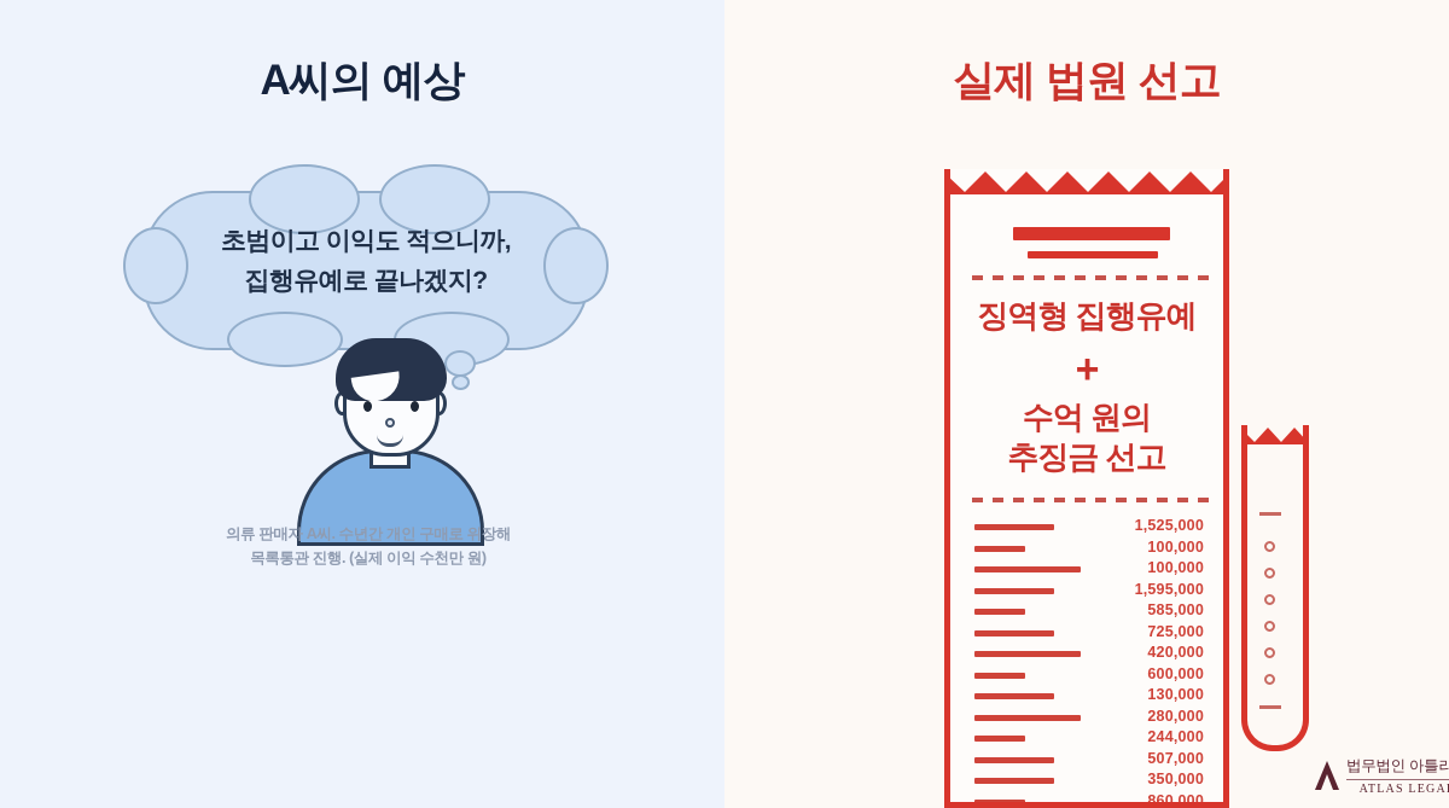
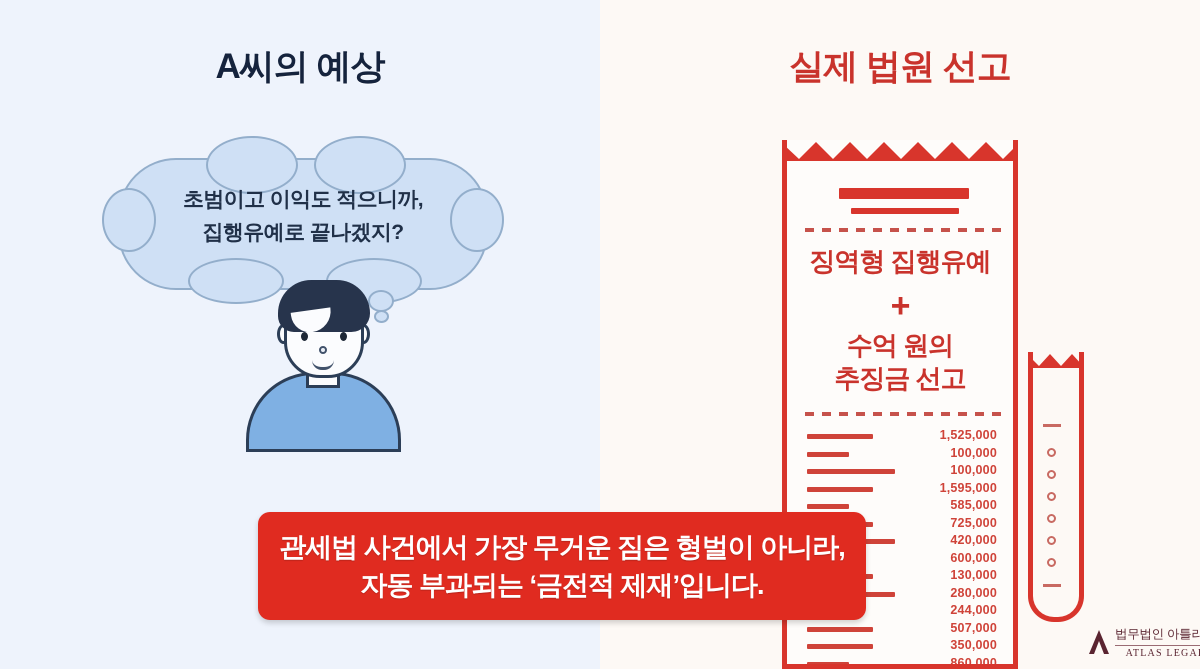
  A씨의 예상
  초범이고 이익도 적으니까,
  집행유예로 끝나겠지?
- 의류 판매자 A씨. 수년간 개인 구매로 위장해
- 목록통관 진행. (실제 이익 수천만 원)
  실제 법원 선고
  징역형 집행유예
  +
  수억 원의
  추징금 선고
  1,525,000
  100,000
  100,000
  1,595,000
  585,000
  725,000
  420,000
  600,000
  130,000
  280,000
  244,000
  507,000
  350,000
  860,000
+ 관세법 사건에서 가장 무거운 짐은 형벌이 아니라,
+ 자동 부과되는 ‘금전적 제재’입니다.
  법무법인 아틀라
  ATLAS LEGA
